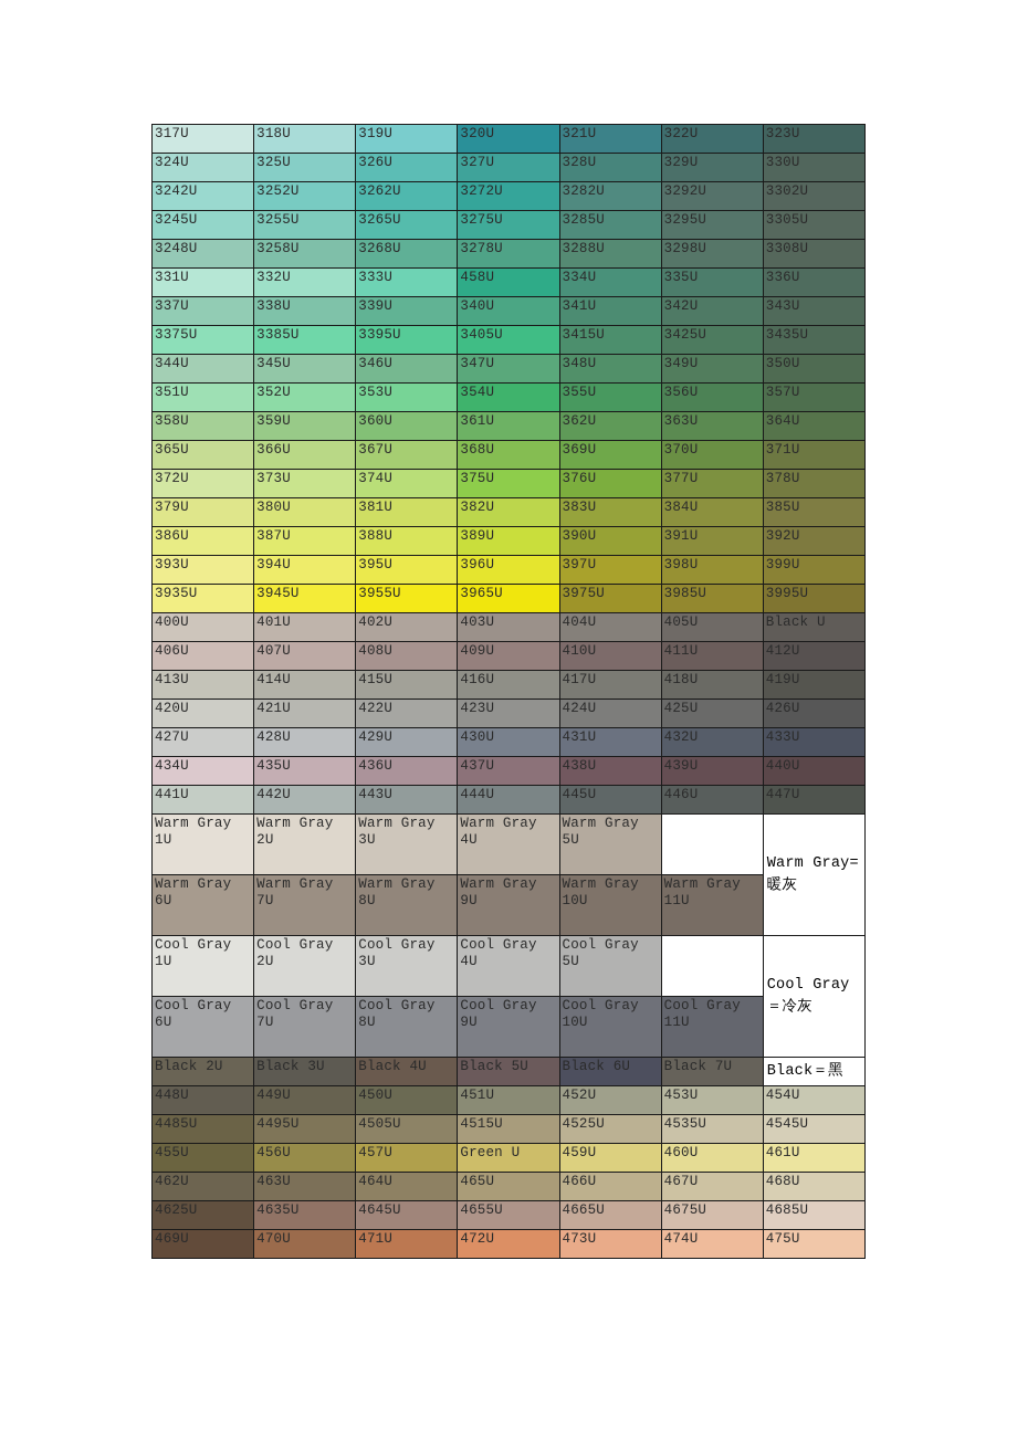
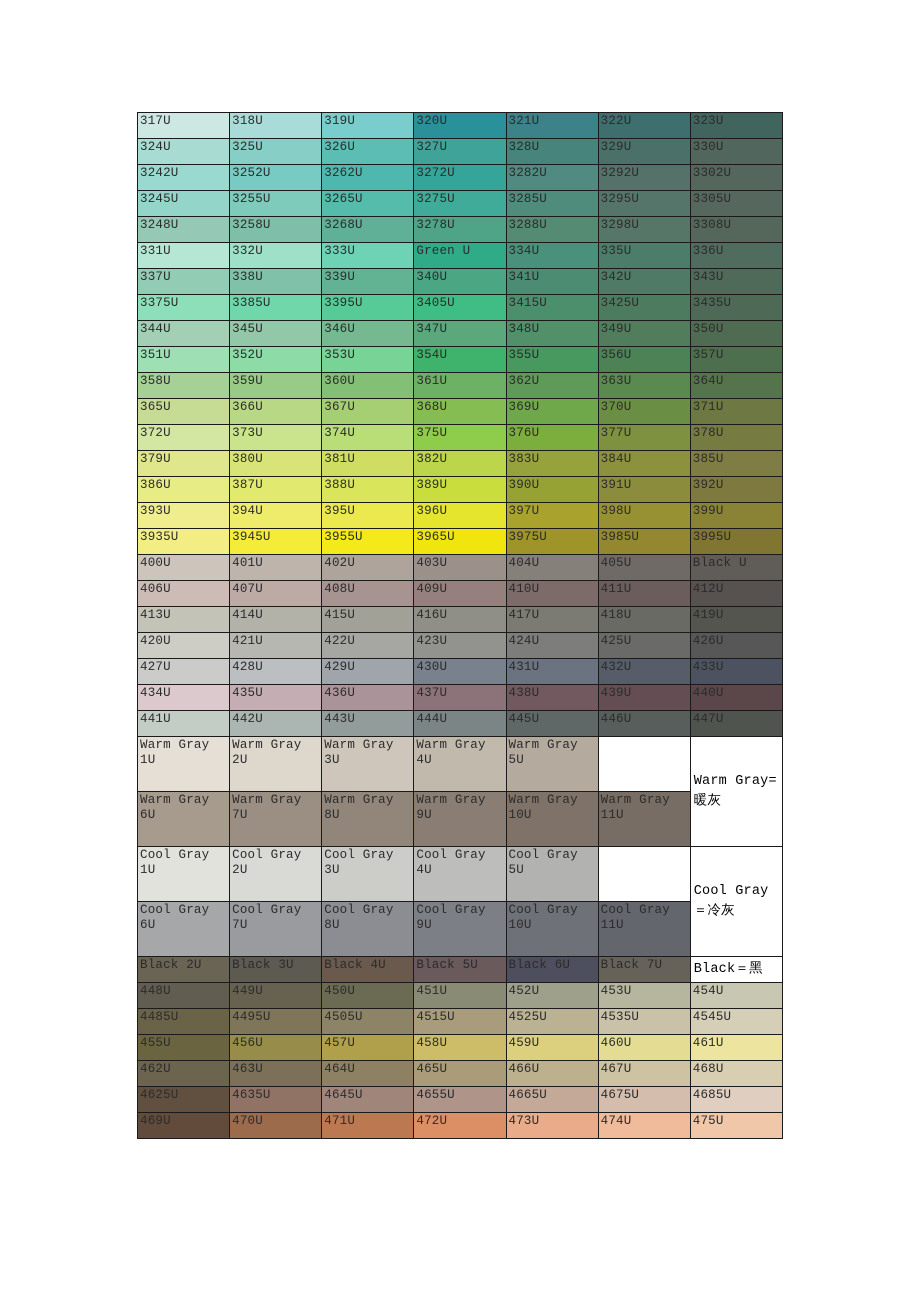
  317U	318U	319U	320U	321U	322U	323U
  324U	325U	326U	327U	328U	329U	330U
  3242U	3252U	3262U	3272U	3282U	3292U	3302U
  3245U	3255U	3265U	3275U	3285U	3295U	3305U
  3248U	3258U	3268U	3278U	3288U	3298U	3308U
- 331U	332U	333U	458U	334U	335U	336U
+ 331U	332U	333U	Green U	334U	335U	336U
  337U	338U	339U	340U	341U	342U	343U
  3375U	3385U	3395U	3405U	3415U	3425U	3435U
  344U	345U	346U	347U	348U	349U	350U
  351U	352U	353U	354U	355U	356U	357U
  358U	359U	360U	361U	362U	363U	364U
  365U	366U	367U	368U	369U	370U	371U
  372U	373U	374U	375U	376U	377U	378U
  379U	380U	381U	382U	383U	384U	385U
  386U	387U	388U	389U	390U	391U	392U
  393U	394U	395U	396U	397U	398U	399U
  3935U	3945U	3955U	3965U	3975U	3985U	3995U
  400U	401U	402U	403U	404U	405U	Black U
  406U	407U	408U	409U	410U	411U	412U
  413U	414U	415U	416U	417U	418U	419U
  420U	421U	422U	423U	424U	425U	426U
  427U	428U	429U	430U	431U	432U	433U
  434U	435U	436U	437U	438U	439U	440U
  441U	442U	443U	444U	445U	446U	447U
  Warm Gray 1U	Warm Gray 2U	Warm Gray 3U	Warm Gray 4U	Warm Gray 5U		Warm Gray=暖灰
  Warm Gray 6U	Warm Gray 7U	Warm Gray 8U	Warm Gray 9U	Warm Gray 10U	Warm Gray 11U
  Cool Gray 1U	Cool Gray 2U	Cool Gray 3U	Cool Gray 4U	Cool Gray 5U		Cool Gray＝冷灰
  Cool Gray 6U	Cool Gray 7U	Cool Gray 8U	Cool Gray 9U	Cool Gray 10U	Cool Gray 11U
  Black 2U	Black 3U	Black 4U	Black 5U	Black 6U	Black 7U	Black＝黑
  448U	449U	450U	451U	452U	453U	454U
  4485U	4495U	4505U	4515U	4525U	4535U	4545U
- 455U	456U	457U	Green U	459U	460U	461U
+ 455U	456U	457U	458U	459U	460U	461U
  462U	463U	464U	465U	466U	467U	468U
  4625U	4635U	4645U	4655U	4665U	4675U	4685U
  469U	470U	471U	472U	473U	474U	475U
